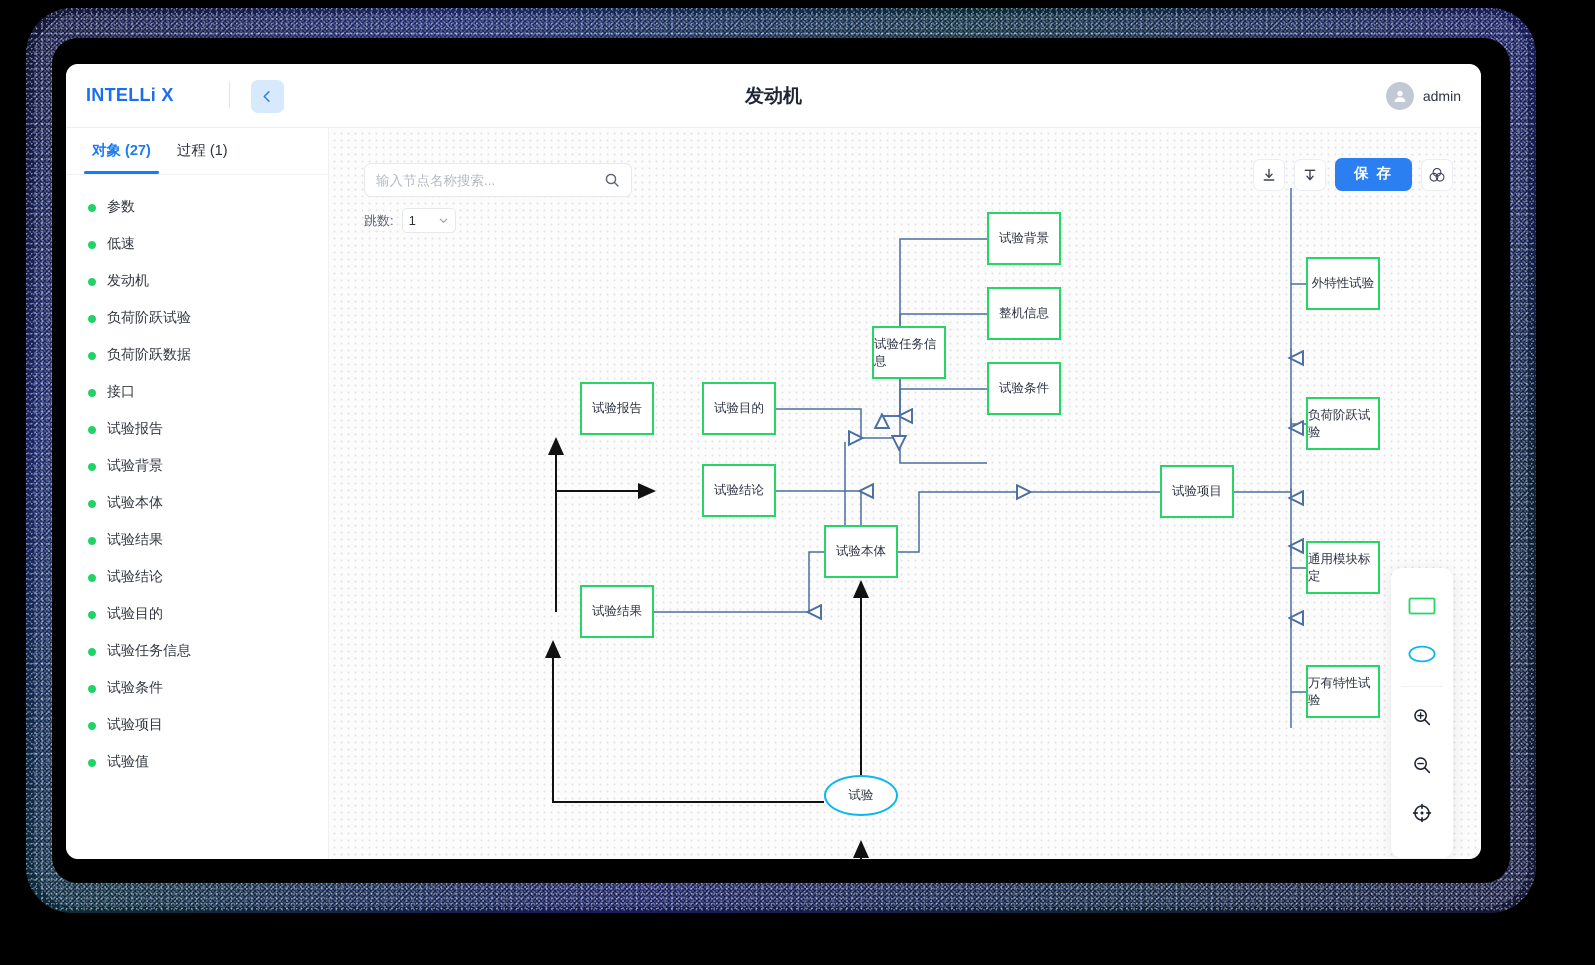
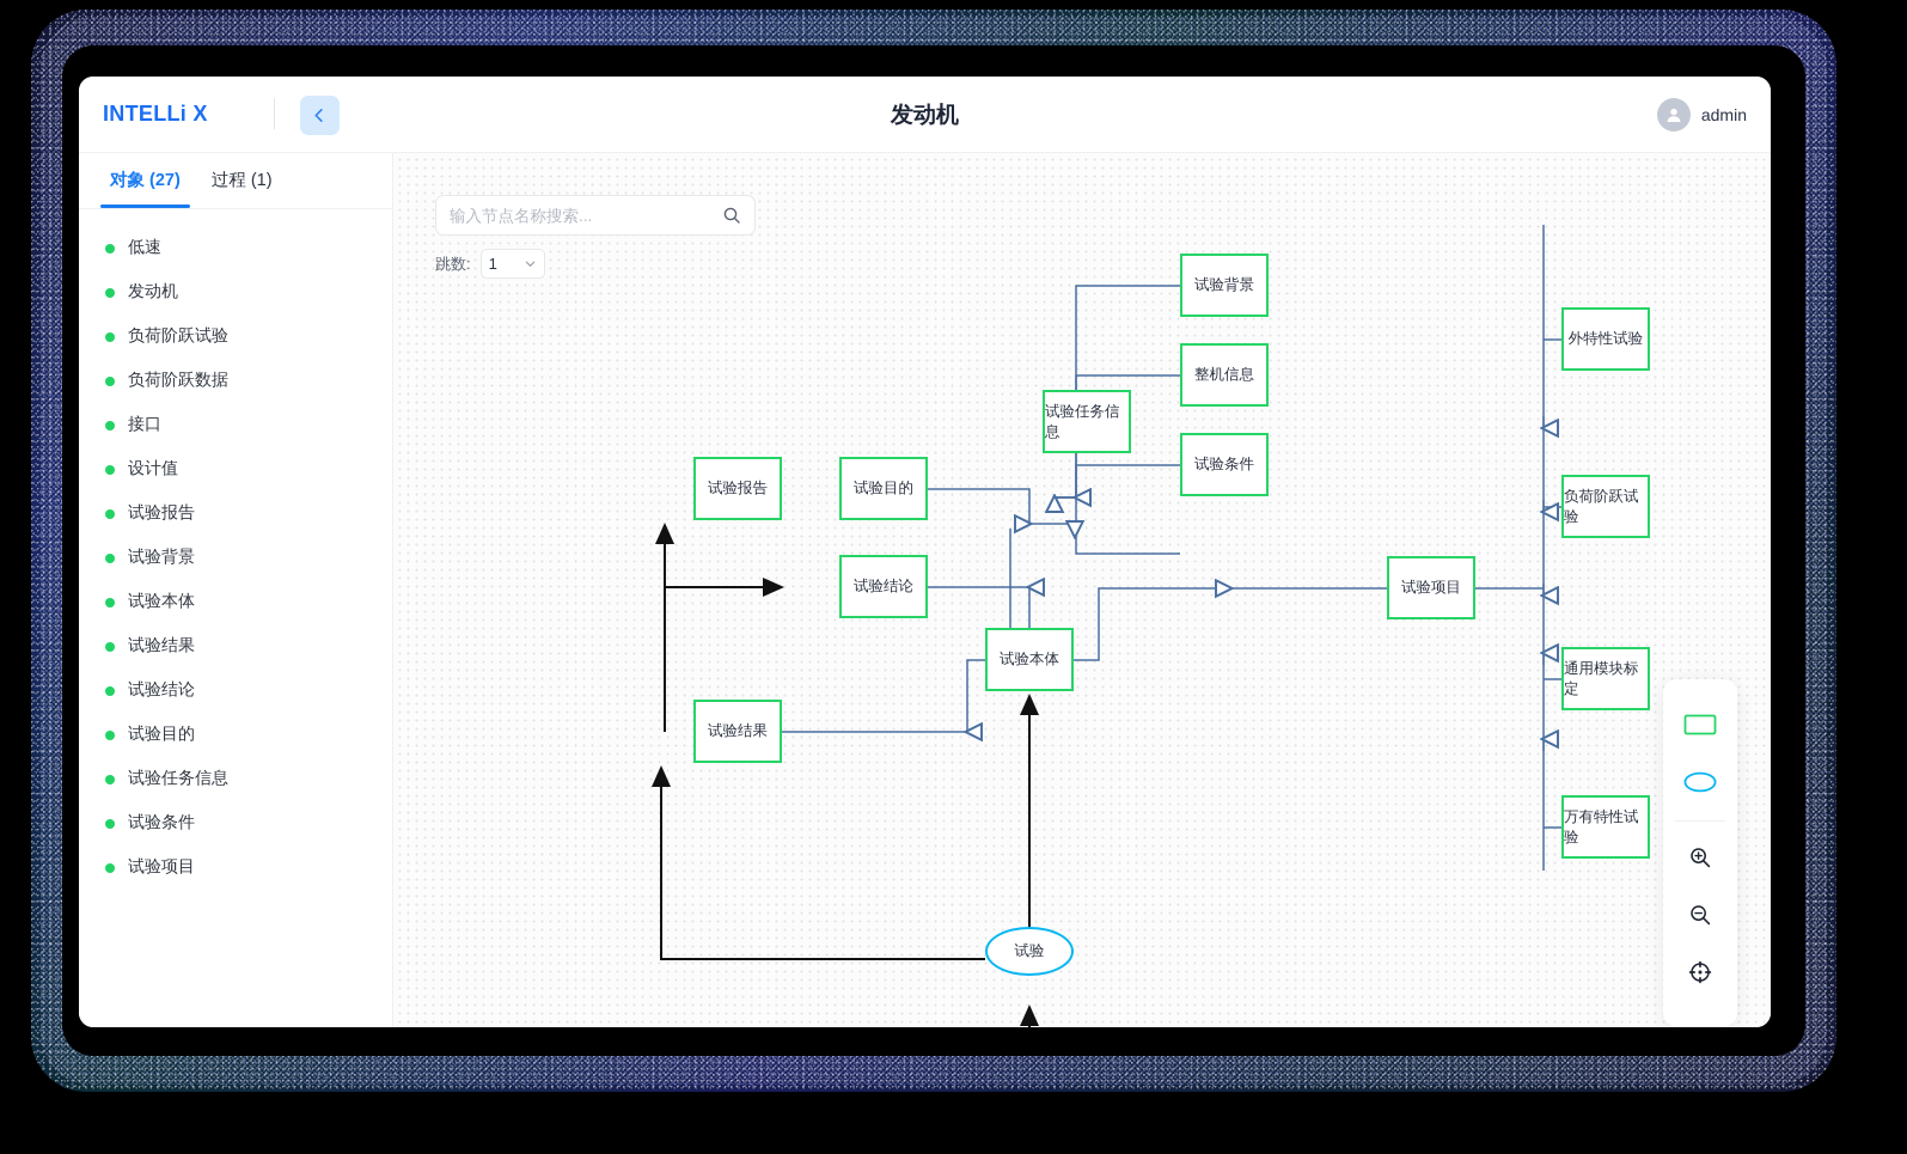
  INTELLi X
  发动机
  admin
  对象 (27)
  过程 (1)
- 参数
  低速
  发动机
  负荷阶跃试验
  负荷阶跃数据
  接口
+ 设计值
  试验报告
  试验背景
  试验本体
  试验结果
  试验结论
  试验目的
  试验任务信息
  试验条件
  试验项目
- 试验值
  试验背景
  整机信息
  试验条件
  试验任务信息
  试验报告
  试验目的
  试验结论
  试验本体
  试验结果
  试验项目
  外特性试验
  负荷阶跃试验
  通用模块标定
  万有特性试验
  试验
  输入节点名称搜索...
  跳数:
  1
- 保 存
